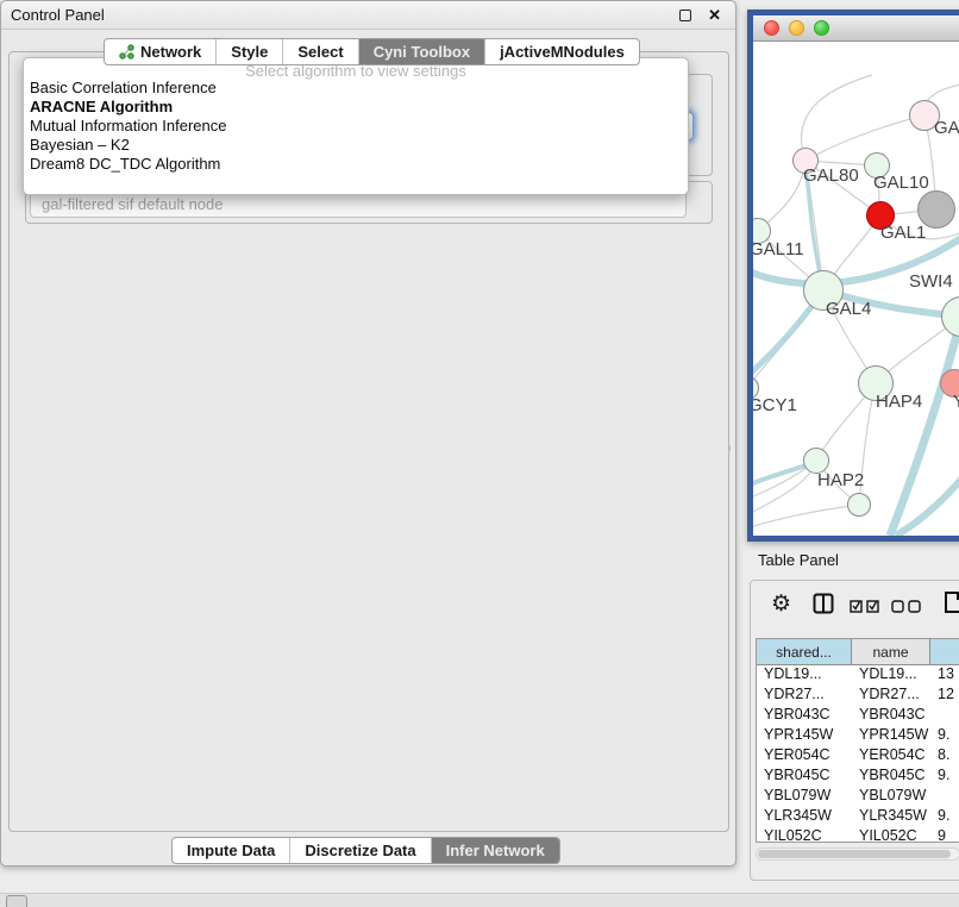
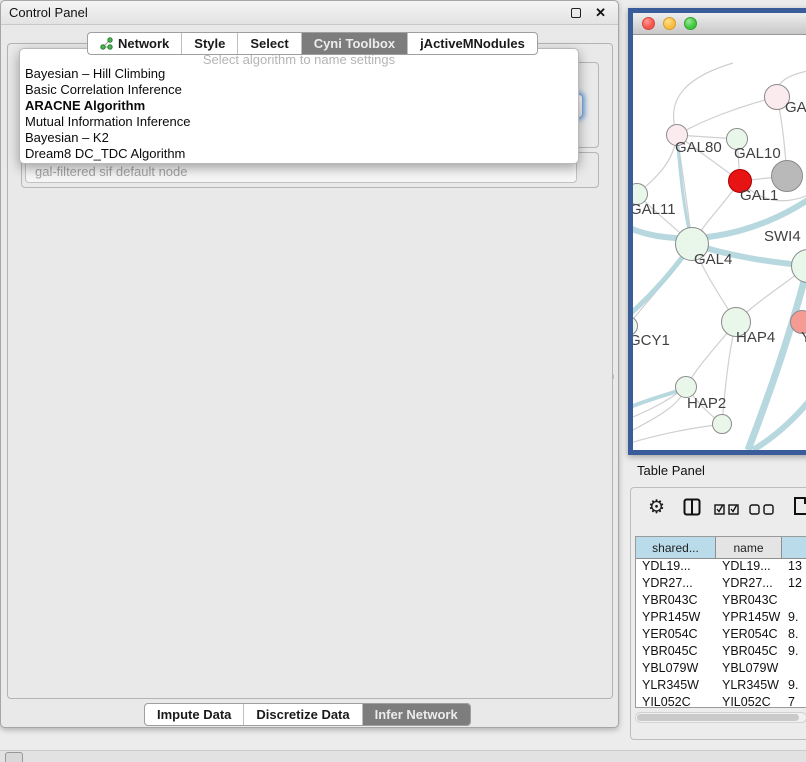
  Control Panel
  ✕
  gal-filtered sif default node
  Network
  Style
  Select
  Cyni Toolbox
  jActiveMNodules
- Select algorithm to view settings
+ Select algorithm to name settings
+ Bayesian – Hill Climbing
  Basic Correlation Inference
  ARACNE Algorithm
  Mutual Information Inference
  Bayesian – K2
  Dream8 DC_TDC Algorithm
  Impute Data
  Discretize Data
  Infer Network
  GAL80
  GAL10
  GAL1
  GAL11
  SWI4
  GAL4
  GCY1
  HAP4
  HAP2
  Table Panel
  ⚙
  shared...
  name
  YDL19...
  YDL19...
  13
  YDR27...
  YDR27...
  12
  YBR043C
  YBR043C
  YPR145W
  YPR145W
  9.
  YER054C
  YER054C
  8.
  YBR045C
  YBR045C
  9.
  YBL079W
  YBL079W
  YLR345W
  YLR345W
  9.
  YIL052C
  YIL052C
- 9
+ 7
